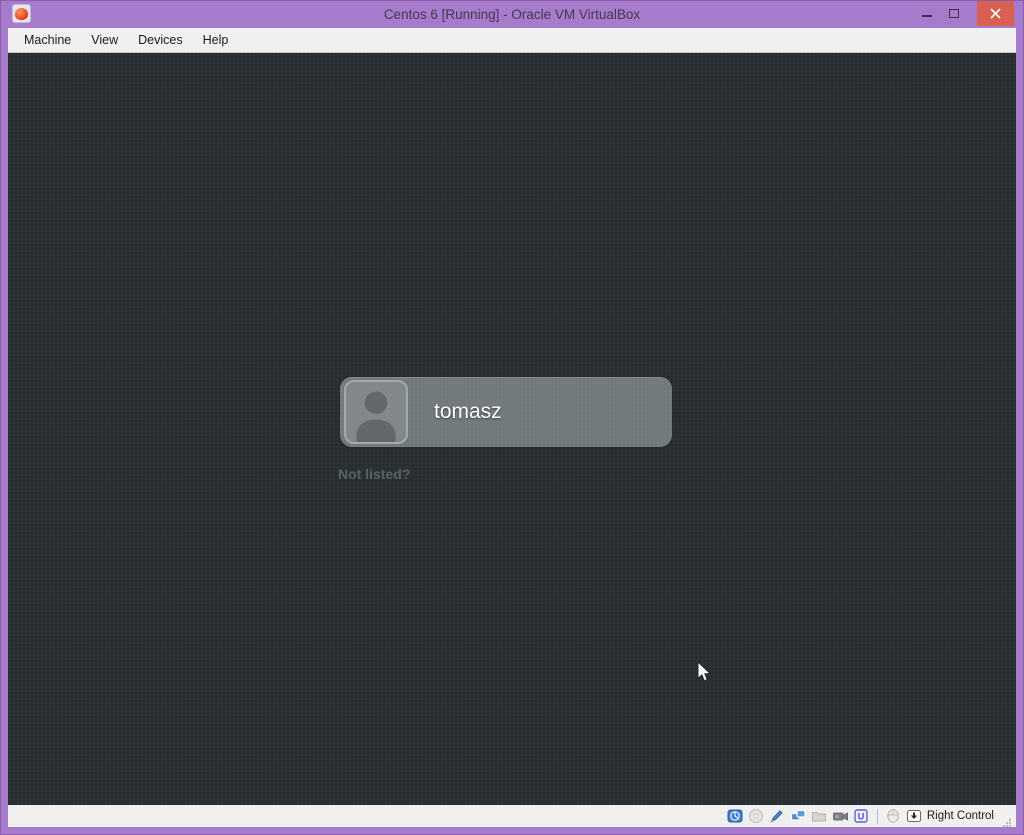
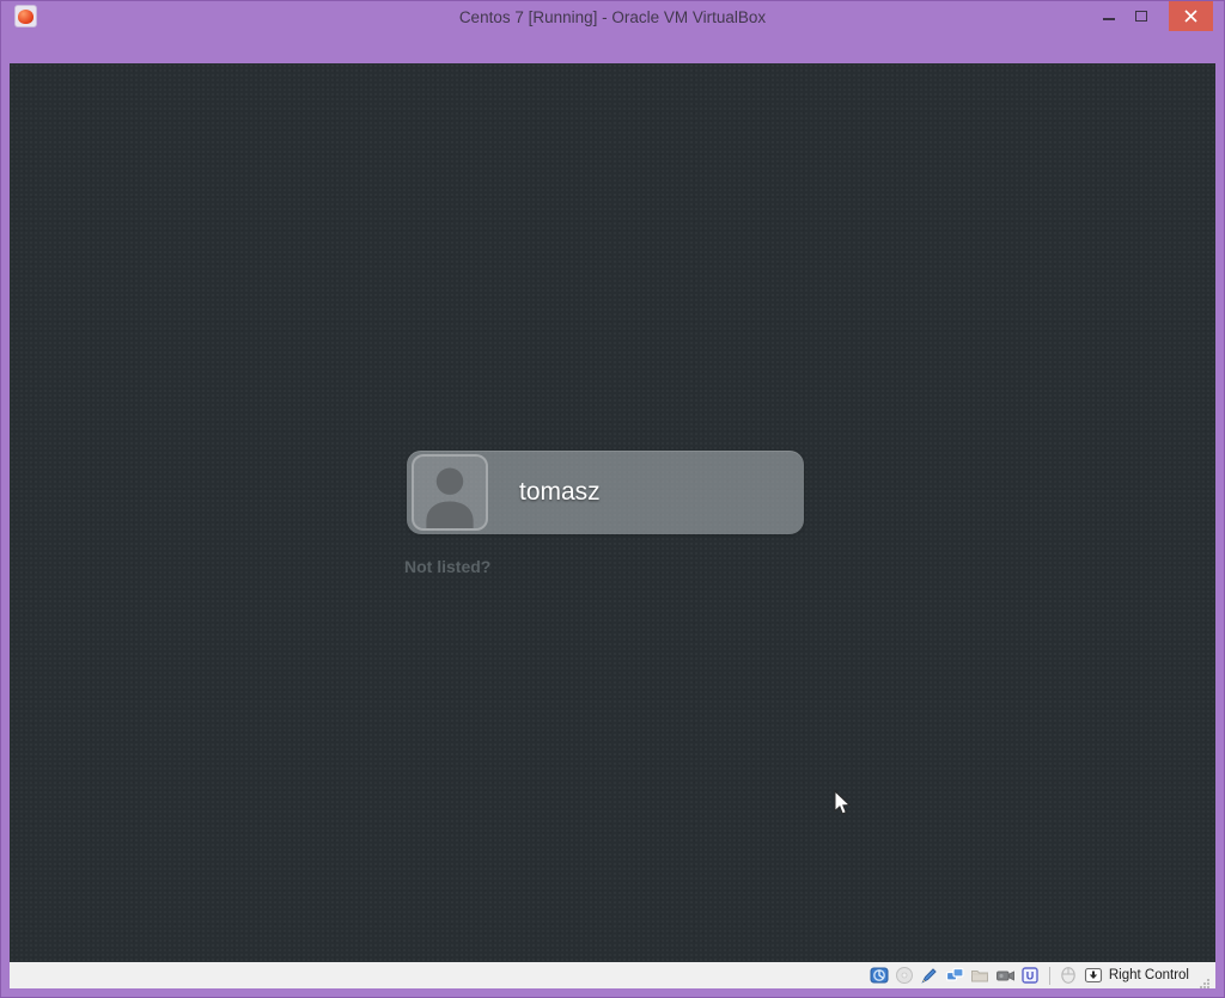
- Centos 6 [Running] - Oracle VM VirtualBox
+ Centos 7 [Running] - Oracle VM VirtualBox
- Machine
- View
- Devices
- Help
  tomasz
  Not listed?
  U
  Right Control
